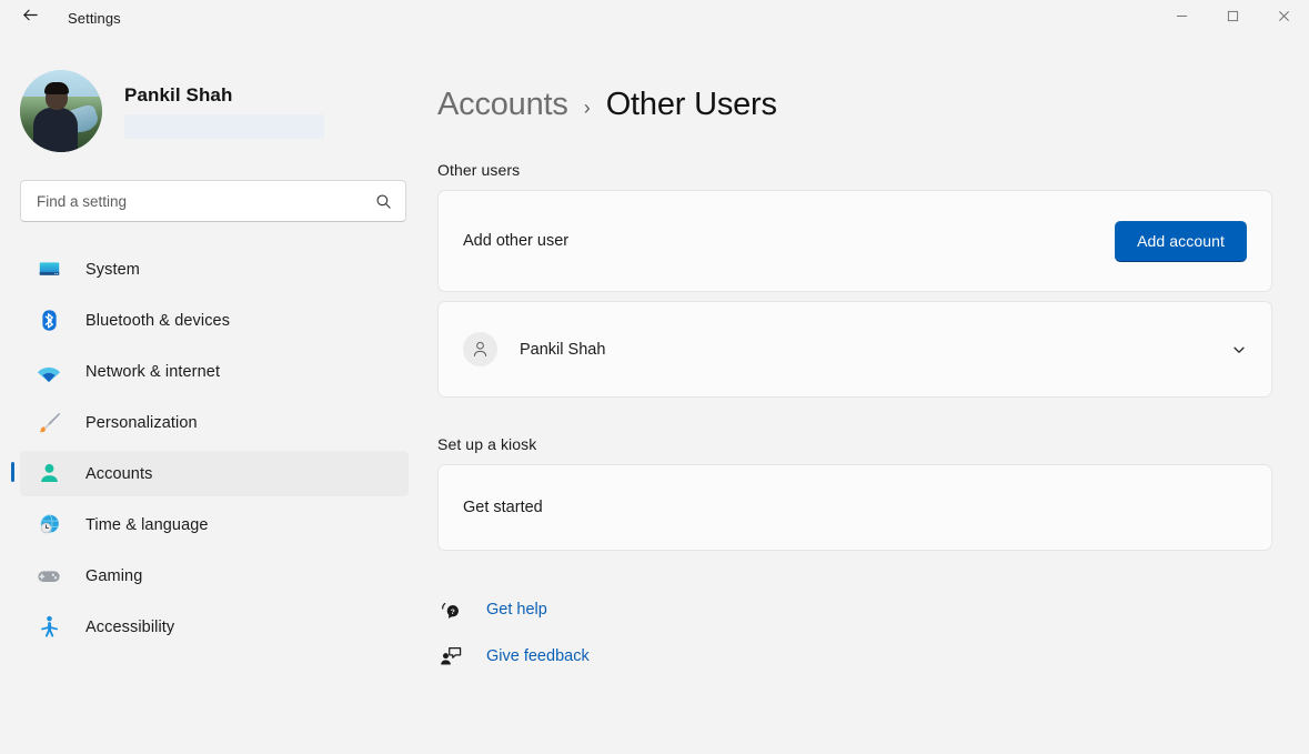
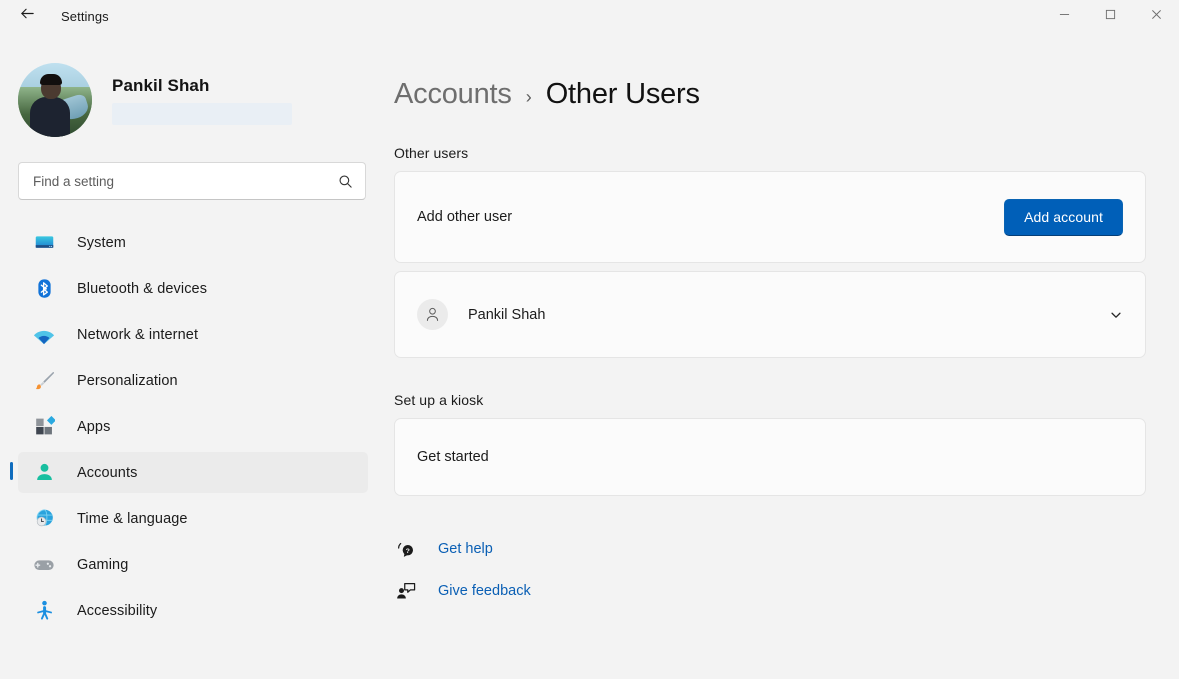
  Settings
  Pankil Shah
  Find a setting
  System
  Bluetooth & devices
  Network & internet
  Personalization
+ Apps
  Accounts
  Time & language
  Gaming
  Accessibility
  Accounts
  ›
  Other Users
  Other users
  Add other user
  Add account
  Pankil Shah
  Set up a kiosk
  Get started
  Get help
  Give feedback
